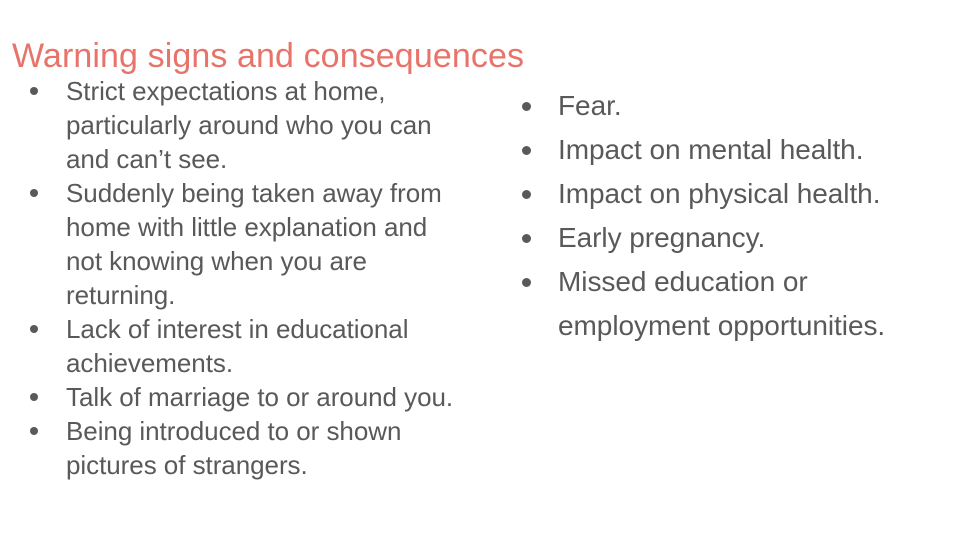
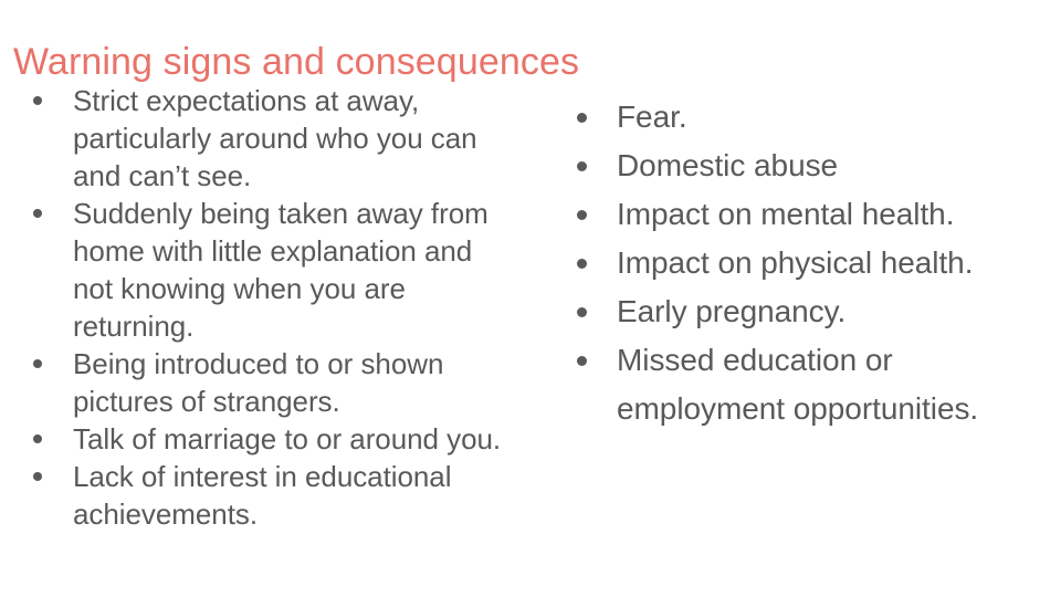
  Warning signs and consequences
- Strict expectations at home, particularly around who you can and can’t see.
+ Strict expectations at away, particularly around who you can and can’t see.
  Suddenly being taken away from home with little explanation and not knowing when you are returning.
- Lack of interest in educational achievements.
+ Being introduced to or shown pictures of strangers.
  Talk of marriage to or around you.
- Being introduced to or shown pictures of strangers.
+ Lack of interest in educational achievements.
  Fear.
+ Domestic abuse
  Impact on mental health.
  Impact on physical health.
  Early pregnancy.
  Missed education or employment opportunities.
